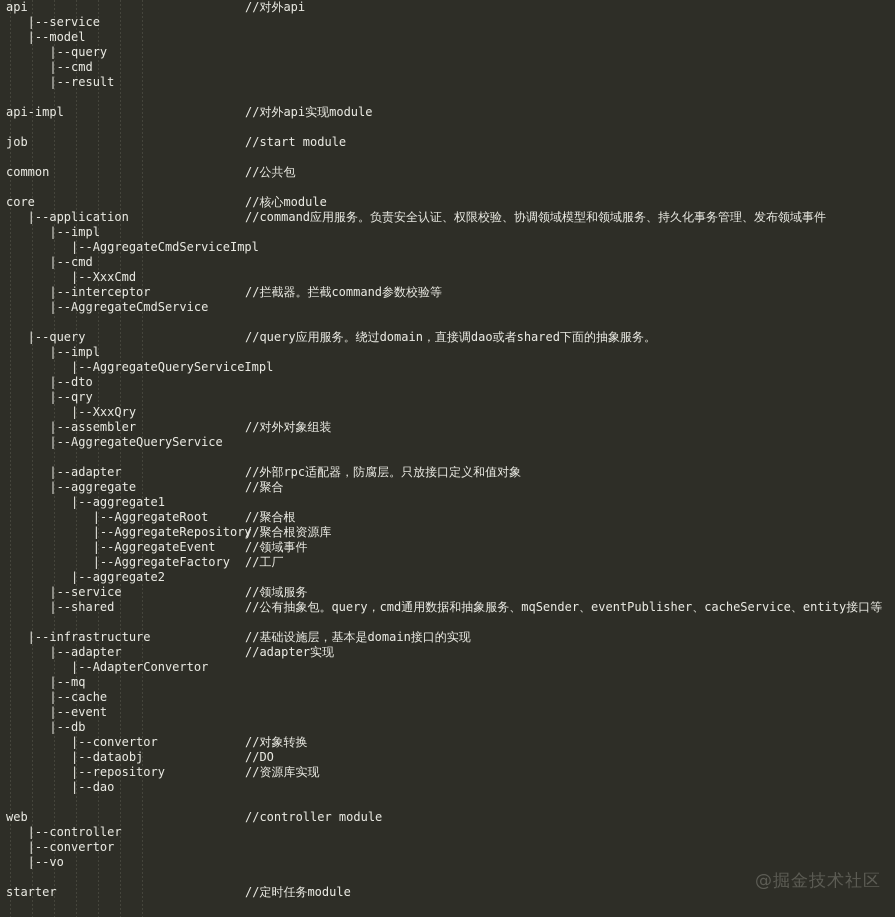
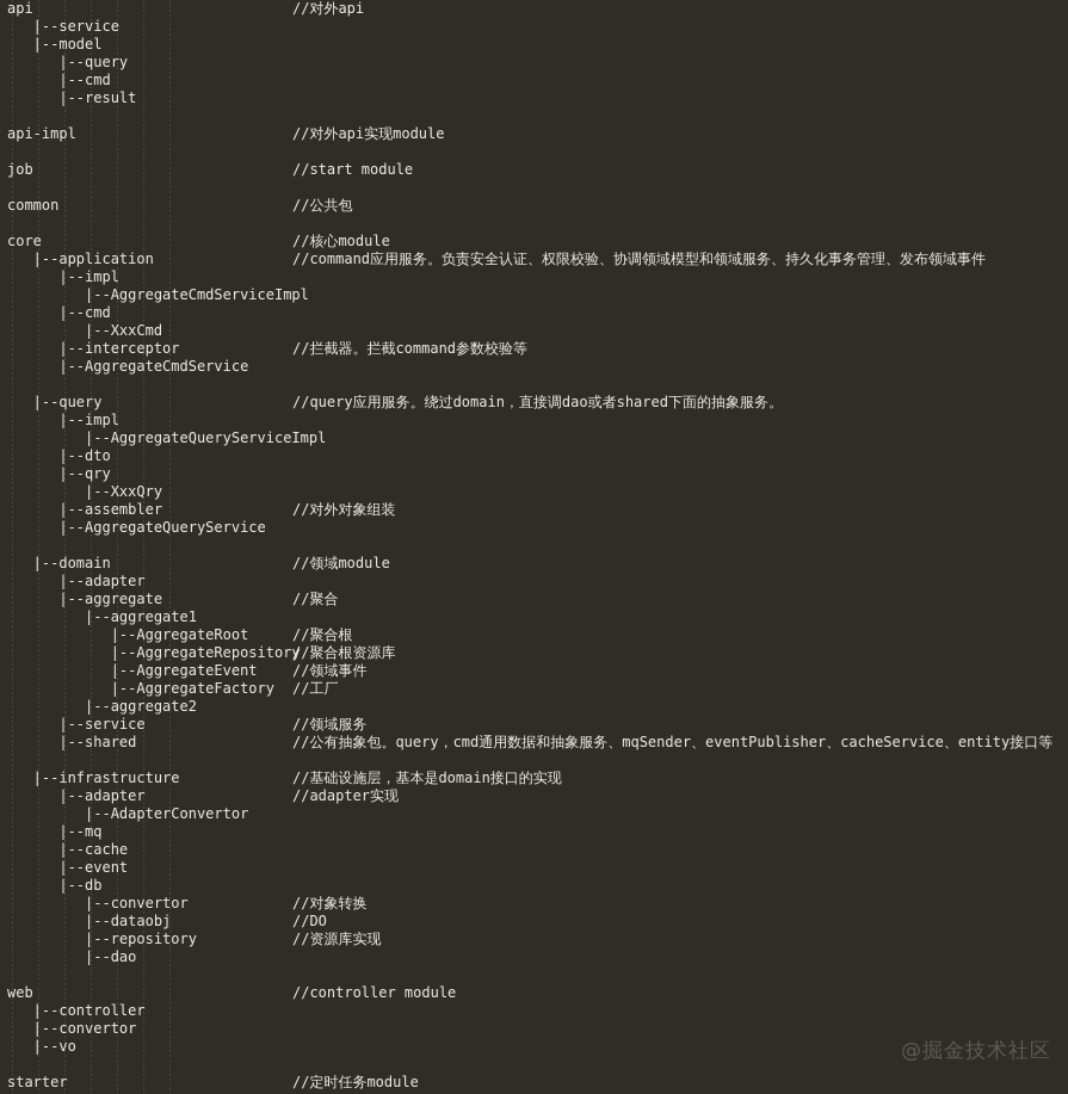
  api
  //对外api
  |--service
  |--model
  |--query
  |--cmd
  |--result
  api-impl
  //对外api实现module
  job
  //start module
  common
  //公共包
  core
  //核心module
  |--application
  //command应用服务。负责安全认证、权限校验、协调领域模型和领域服务、持久化事务管理、发布领域事件
  |--impl
  |--AggregateCmdServiceImpl
  |--cmd
  |--XxxCmd
  |--interceptor
  //拦截器。拦截command参数校验等
  |--AggregateCmdService
  |--query
  //query应用服务。绕过domain，直接调dao或者shared下面的抽象服务。
  |--impl
  |--AggregateQueryServiceImpl
  |--dto
  |--qry
  |--XxxQry
  |--assembler
  //对外对象组装
  |--AggregateQueryService
+ |--domain
+ //领域module
  |--adapter
- //外部rpc适配器，防腐层。只放接口定义和值对象
  |--aggregate
  //聚合
  |--aggregate1
  |--AggregateRoot
  //聚合根
  |--AggregateRepository
  //聚合根资源库
  |--AggregateEvent
  //领域事件
  |--AggregateFactory
  //工厂
  |--aggregate2
  |--service
  //领域服务
  |--shared
  //公有抽象包。query，cmd通用数据和抽象服务、mqSender、eventPublisher、cacheService、entity接口等
  |--infrastructure
  //基础设施层，基本是domain接口的实现
  |--adapter
  //adapter实现
  |--AdapterConvertor
  |--mq
  |--cache
  |--event
  |--db
  |--convertor
  //对象转换
  |--dataobj
  //DO
  |--repository
  //资源库实现
  |--dao
  web
  //controller module
  |--controller
  |--convertor
  |--vo
  starter
  //定时任务module
  @掘金技术社区
